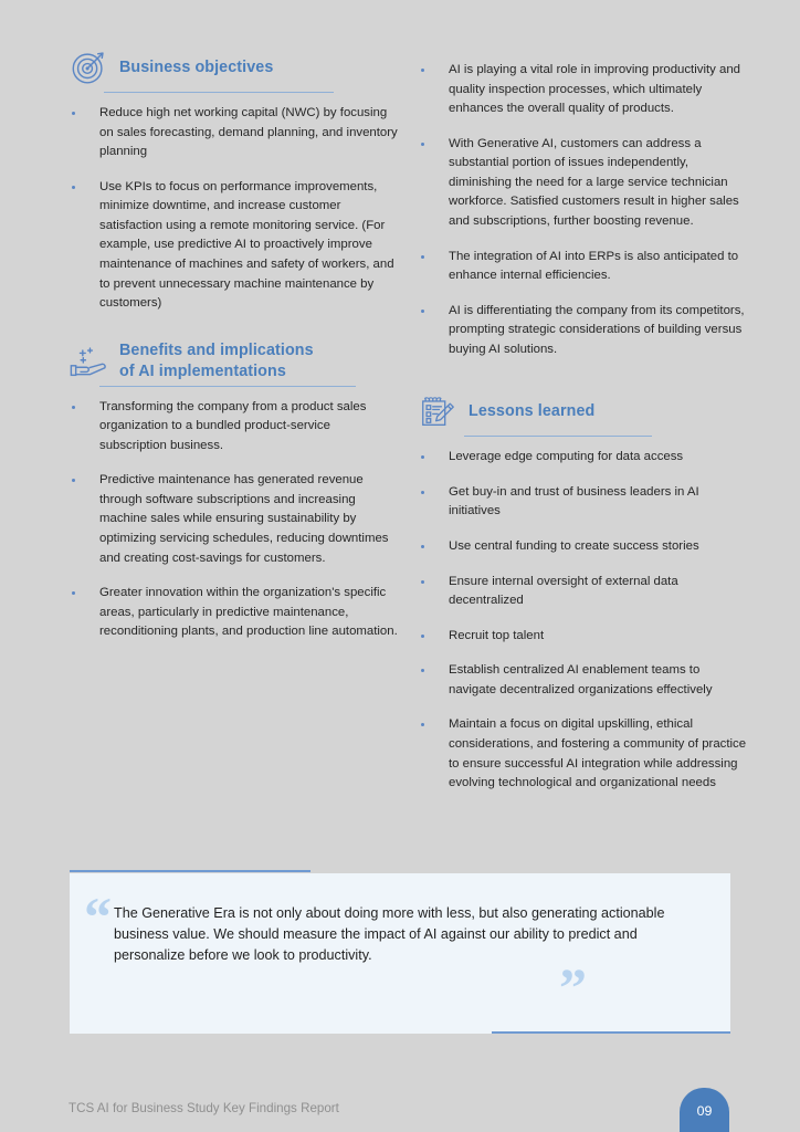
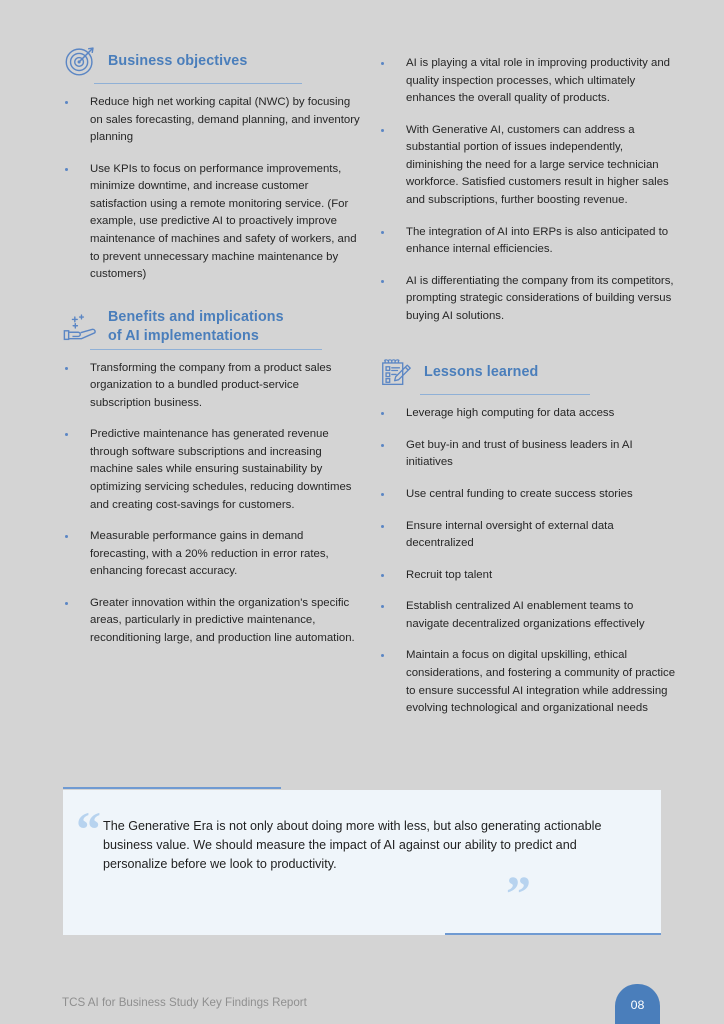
  Business objectives
  Reduce high net working capital (NWC) by focusing on sales forecasting, demand planning, and inventory planning
  Use KPIs to focus on performance improvements, minimize downtime, and increase customer satisfaction using a remote monitoring service. (For example, use predictive AI to proactively improve maintenance of machines and safety of workers, and to prevent unnecessary machine maintenance by customers)
  Benefits and implications
  of AI implementations
  Transforming the company from a product sales organization to a bundled product-service subscription business.
  Predictive maintenance has generated revenue through software subscriptions and increasing machine sales while ensuring sustainability by optimizing servicing schedules, reducing downtimes and creating cost-savings for customers.
+ Measurable performance gains in demand forecasting, with a 20% reduction in error rates, enhancing forecast accuracy.
- Greater innovation within the organization's specific areas, particularly in predictive maintenance, reconditioning plants, and production line automation.
+ Greater innovation within the organization's specific areas, particularly in predictive maintenance, reconditioning large, and production line automation.
  AI is playing a vital role in improving productivity and quality inspection processes, which ultimately enhances the overall quality of products.
  With Generative AI, customers can address a substantial portion of issues independently, diminishing the need for a large service technician workforce. Satisfied customers result in higher sales and subscriptions, further boosting revenue.
  The integration of AI into ERPs is also anticipated to enhance internal efficiencies.
  AI is differentiating the company from its competitors, prompting strategic considerations of building versus buying AI solutions.
  Lessons learned
- Leverage edge computing for data access
+ Leverage high computing for data access
  Get buy-in and trust of business leaders in AI initiatives
  Use central funding to create success stories
  Ensure internal oversight of external data decentralized
  Recruit top talent
  Establish centralized AI enablement teams to navigate decentralized organizations effectively
  Maintain a focus on digital upskilling, ethical considerations, and fostering a community of practice to ensure successful AI integration while addressing evolving technological and organizational needs
  “
  The Generative Era is not only about doing more with less, but also generating actionable business value. We should measure the impact of AI against our ability to predict and personalize before we look to productivity.
  ”
  TCS AI for Business Study Key Findings Report
- 09
+ 08
